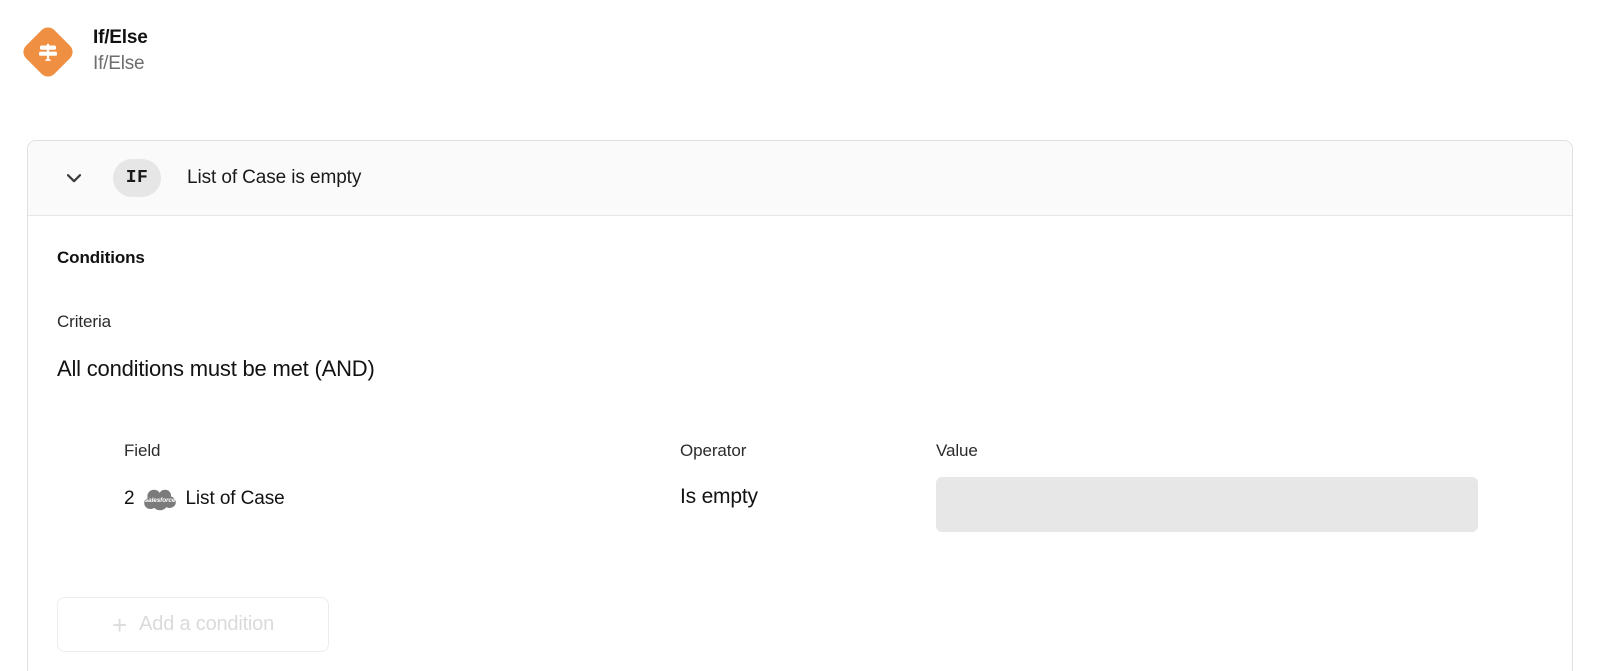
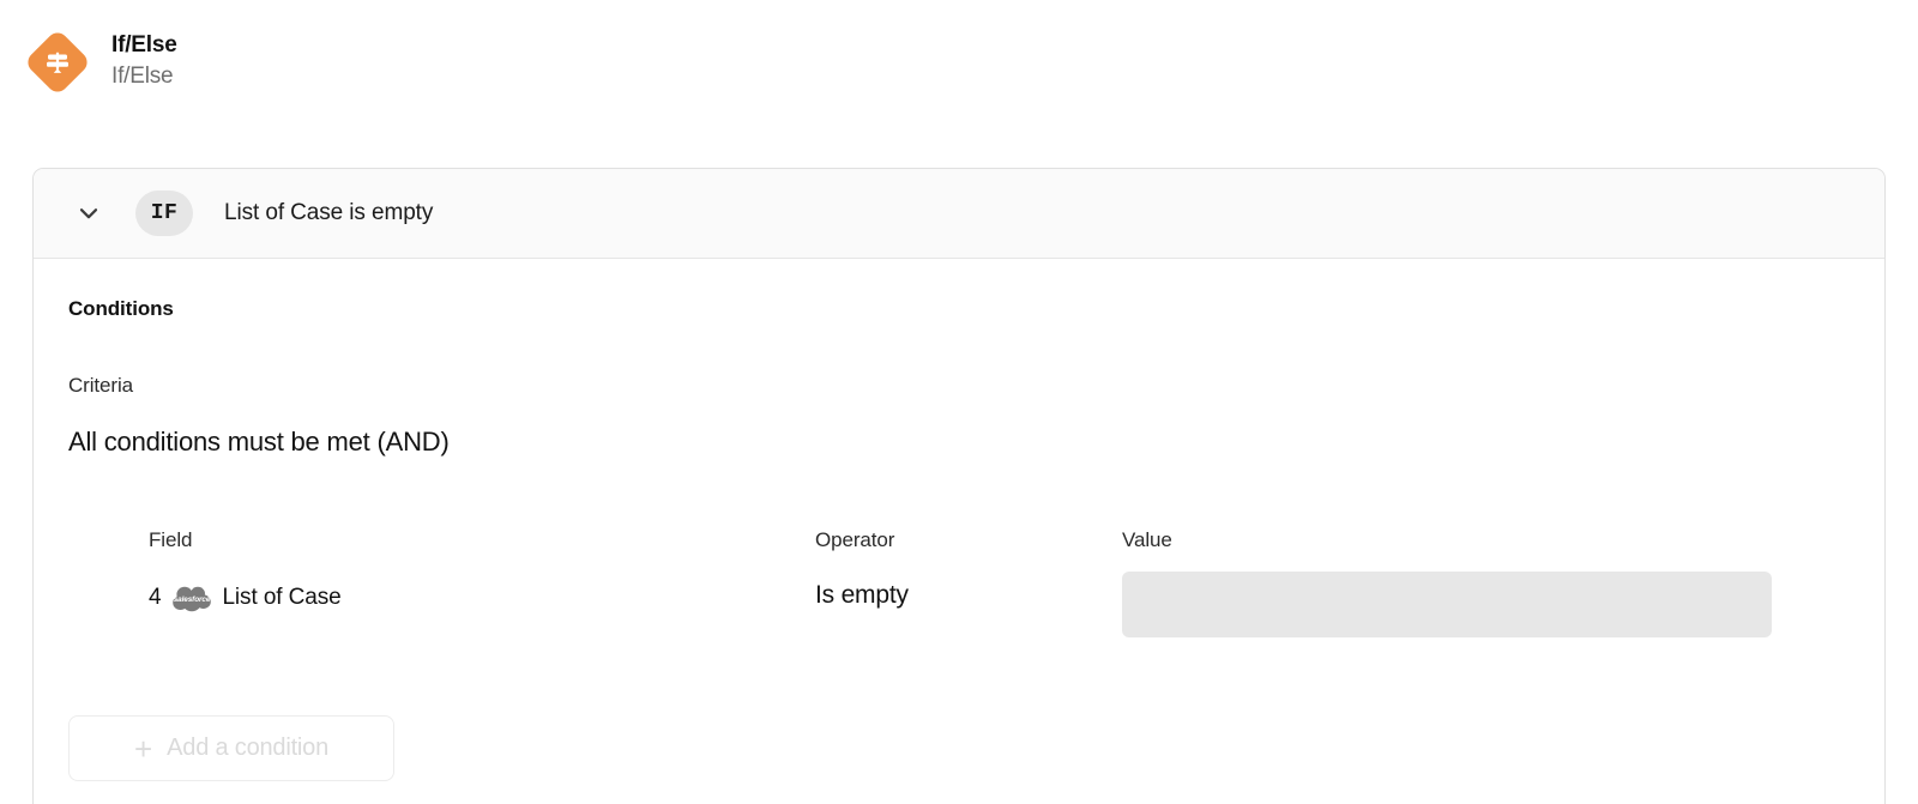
  If/Else
  If/Else
  IF
  List of Case is empty
  Conditions
  Criteria
  All conditions must be met (AND)
  Field
- 2
+ 4
  List of Case
  Operator
  Is empty
  Value
  +
  Add a condition
